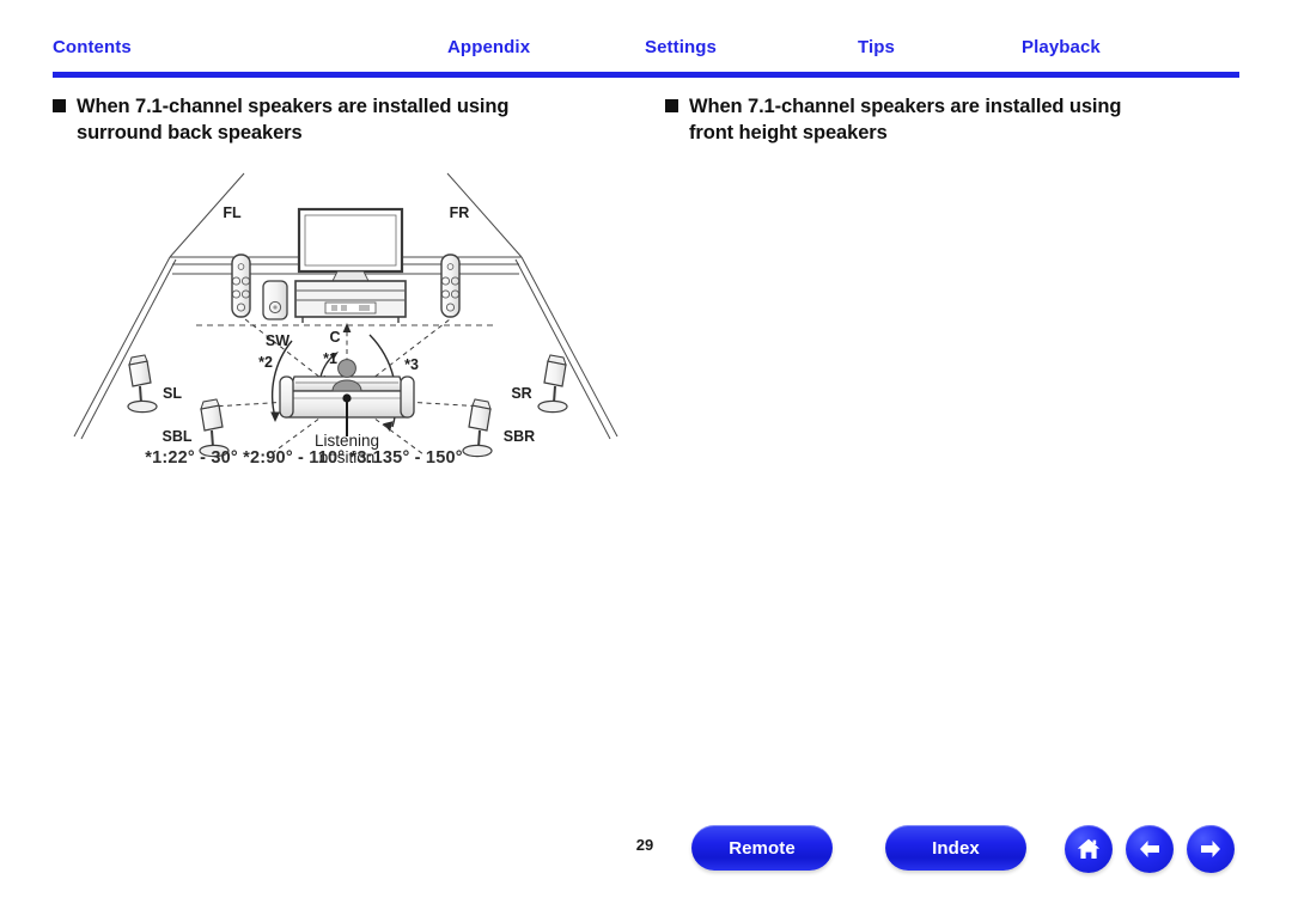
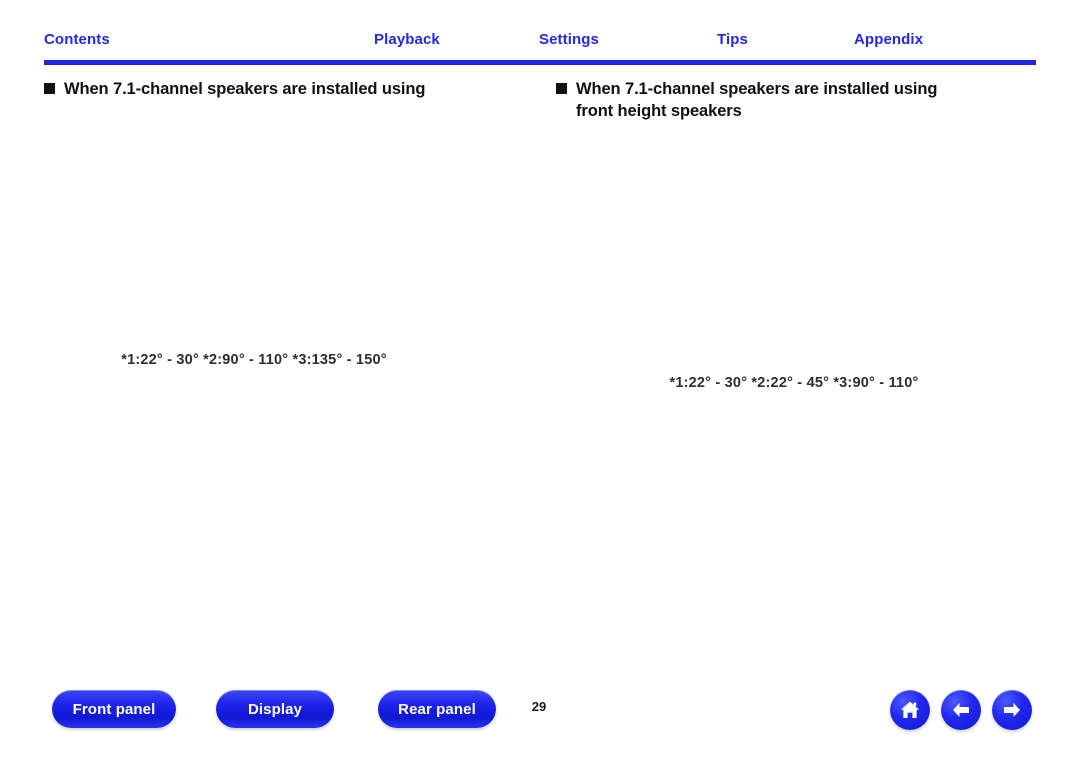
  Contents
- Appendix
+ Playback
  Settings
  Tips
- Playback
+ Appendix
  When 7.1-channel speakers are installed using
- surround back speakers
- FL
- FR
- SW
- C
- SL
- SR
- SBL
- SBR
- *2
- *1
- *3
- Listening
- position
  *1:22° - 30° *2:90° - 110° *3:135° - 150°
  When 7.1-channel speakers are installed using
  front height speakers
+ *1:22° - 30° *2:22° - 45° *3:90° - 110°
+ Front panel
+ Display
+ Rear panel
  29
- Remote
- Index
